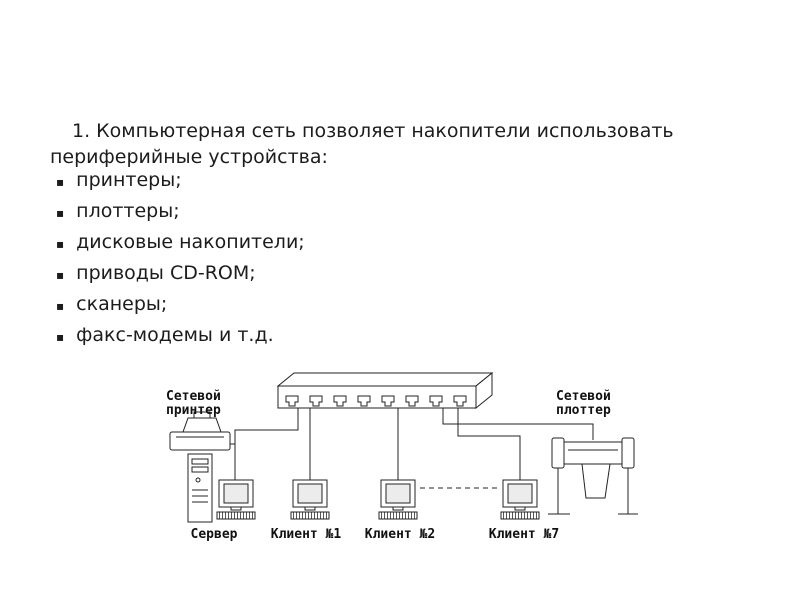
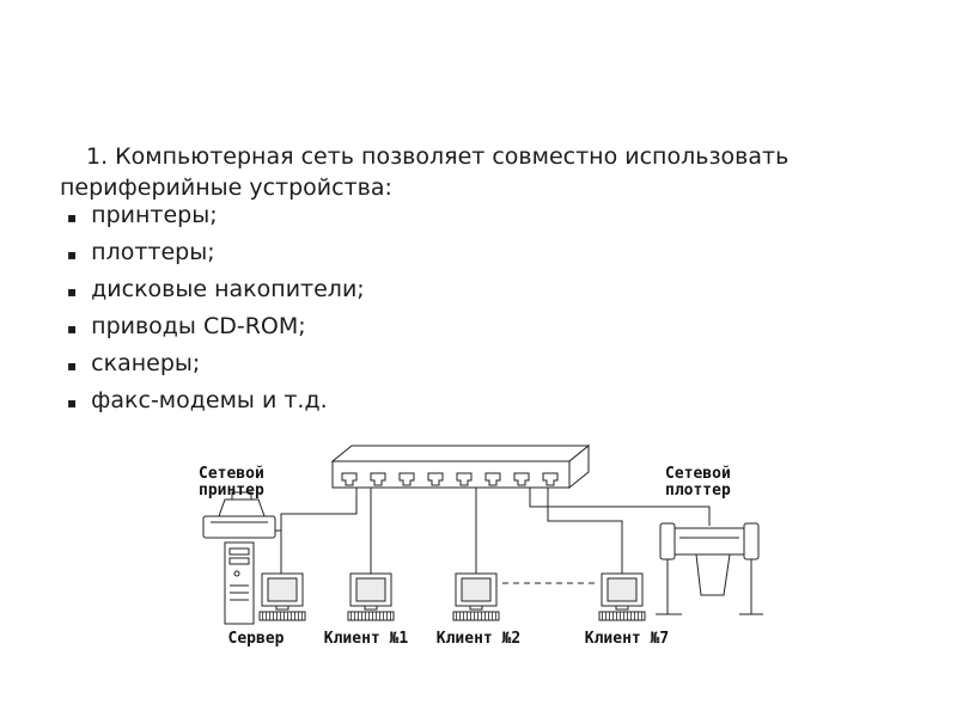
- 1. Компьютерная сеть позволяет накопители использовать периферийные устройства:
+ 1. Компьютерная сеть позволяет совместно использовать периферийные устройства:
  ▪
  принтеры;
  ▪
  плоттеры;
  ▪
  дисковые накопители;
  ▪
  приводы CD-ROM;
  ▪
  сканеры;
  ▪
  факс-модемы и т.д.
  Сетевой
  принтер
  Сетевой
  плоттер
  Сервер
  Клиент №1
  Клиент №2
  Клиент №7
